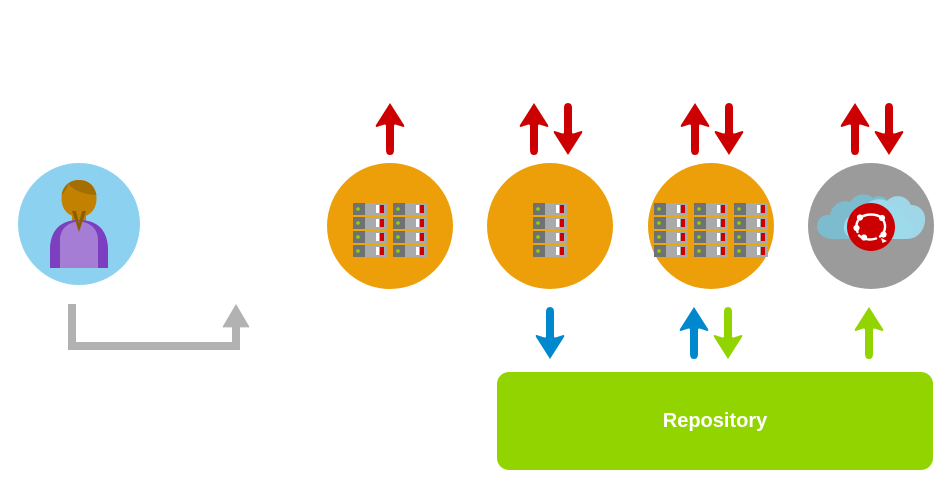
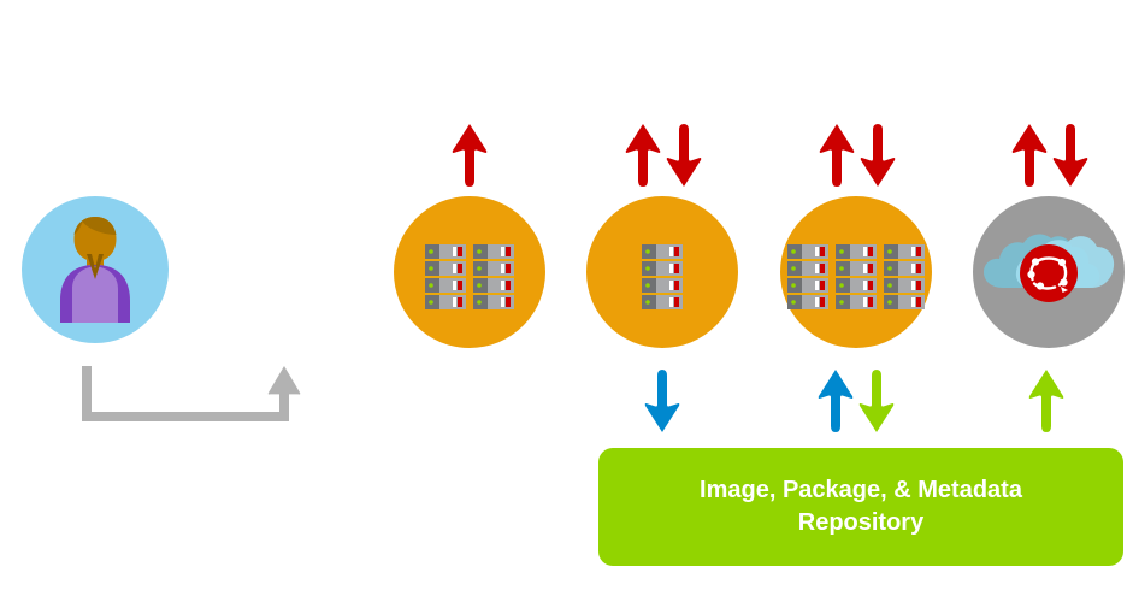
+ Image, Package, & Metadata
  Repository
